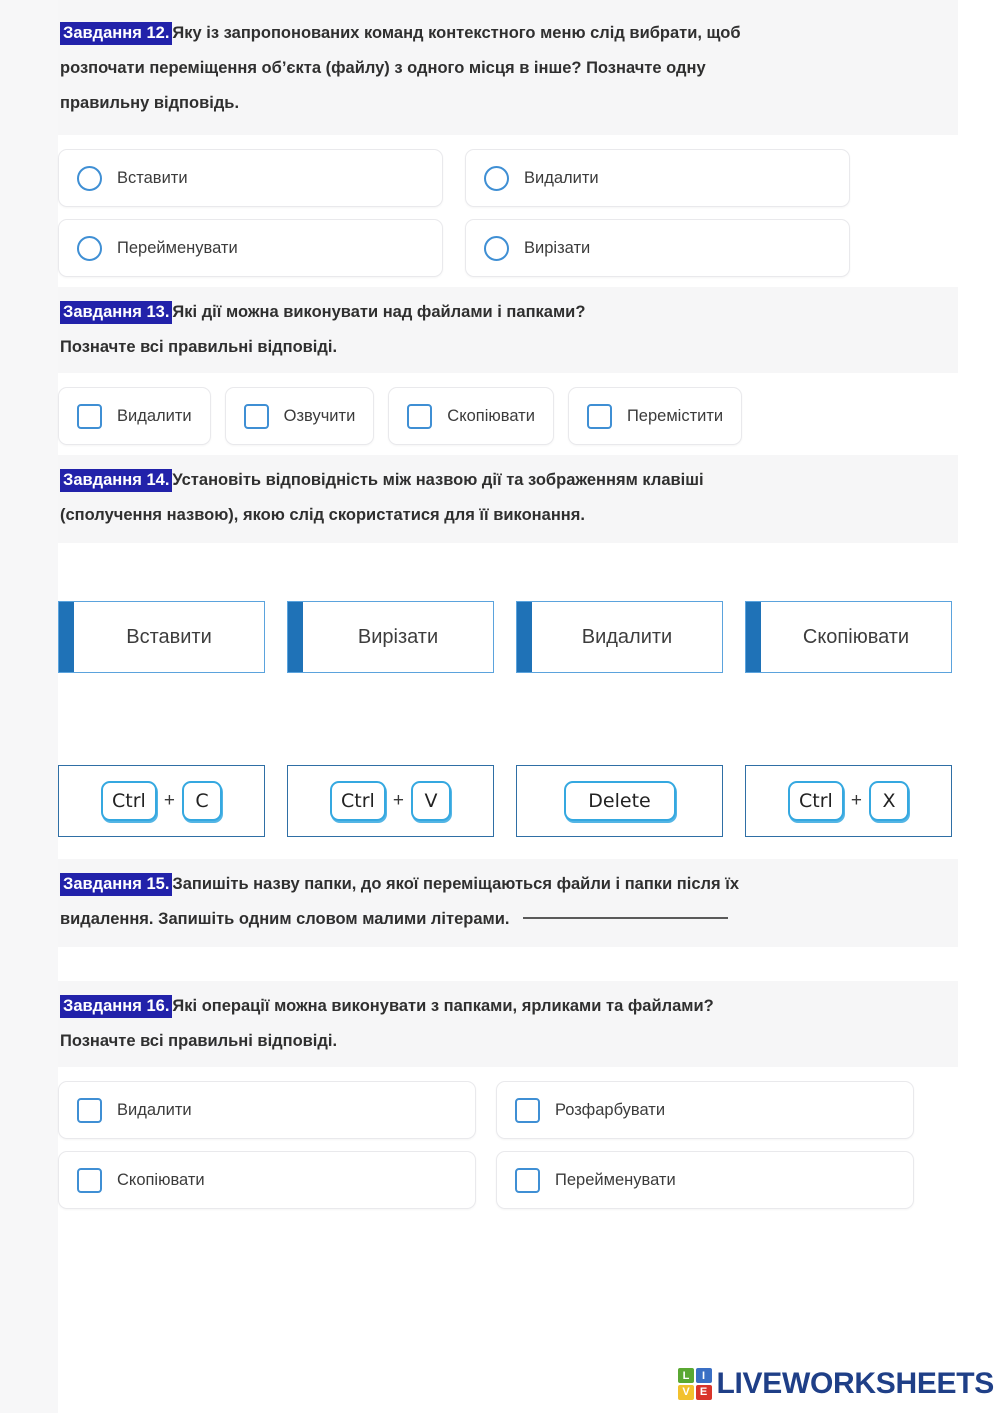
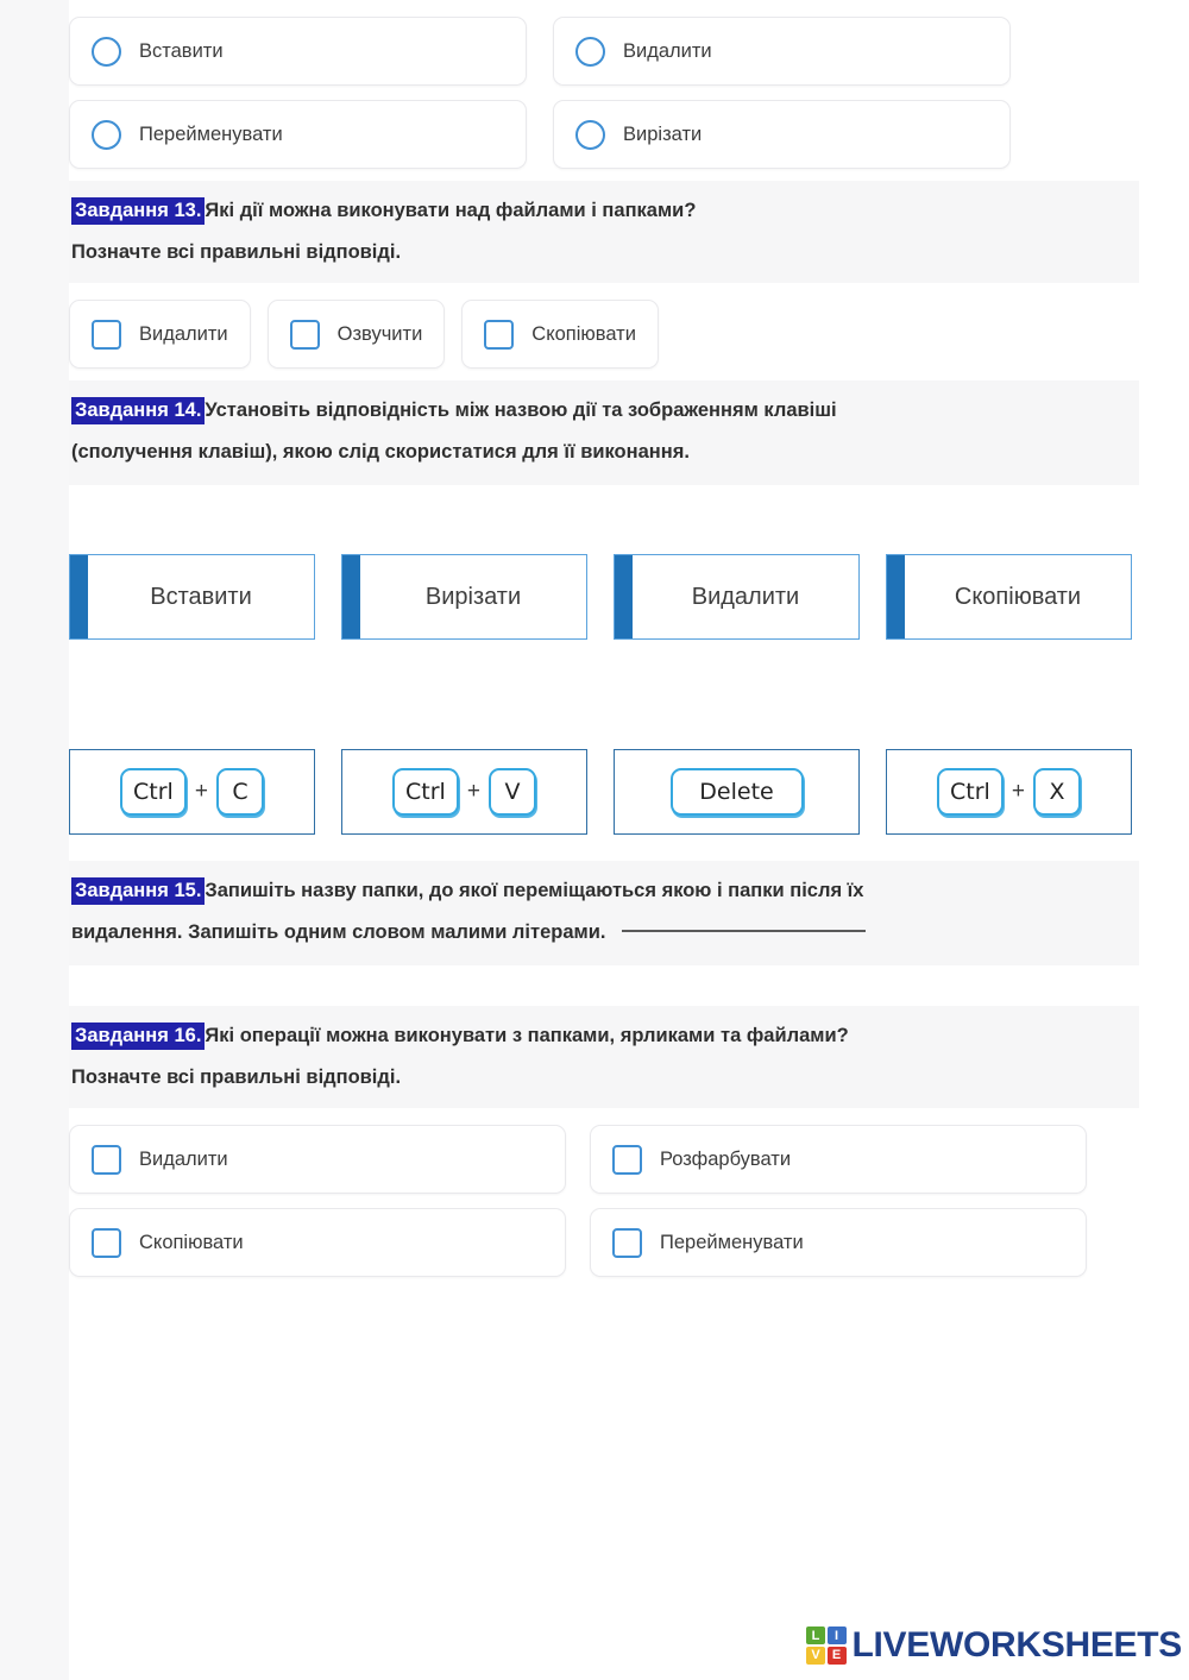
- Завдання 12. Яку із запропонованих команд контекстного меню слід вибрати, щоб
- розпочати переміщення об’єкта (файлу) з одного місця в інше? Позначте одну
- правильну відповідь.
  Вставити
  Видалити
  Перейменувати
  Вирізати
  Завдання 13. Які дії можна виконувати над файлами і папками?
  Позначте всі правильні відповіді.
  Видалити
  Озвучити
  Скопіювати
- Перемістити
  Завдання 14. Установіть відповідність між назвою дії та зображенням клавіші
- (сполучення назвою), якою слід скористатися для її виконання.
+ (сполучення клавіш), якою слід скористатися для її виконання.
  Вставити
  Вирізати
  Видалити
  Скопіювати
  Ctrl
  +
  C
  Ctrl
  +
  V
  Delete
  Ctrl
  +
  X
- Завдання 15. Запишіть назву папки, до якої переміщаються файли і папки після їх
+ Завдання 15. Запишіть назву папки, до якої переміщаються якою і папки після їх
  видалення. Запишіть одним словом малими літерами.
  Завдання 16. Які операції можна виконувати з папками, ярликами та файлами?
  Позначте всі правильні відповіді.
  Видалити
  Розфарбувати
  Скопіювати
  Перейменувати
  L
  I
  V
  E
  LIVEWORKSHEETS
